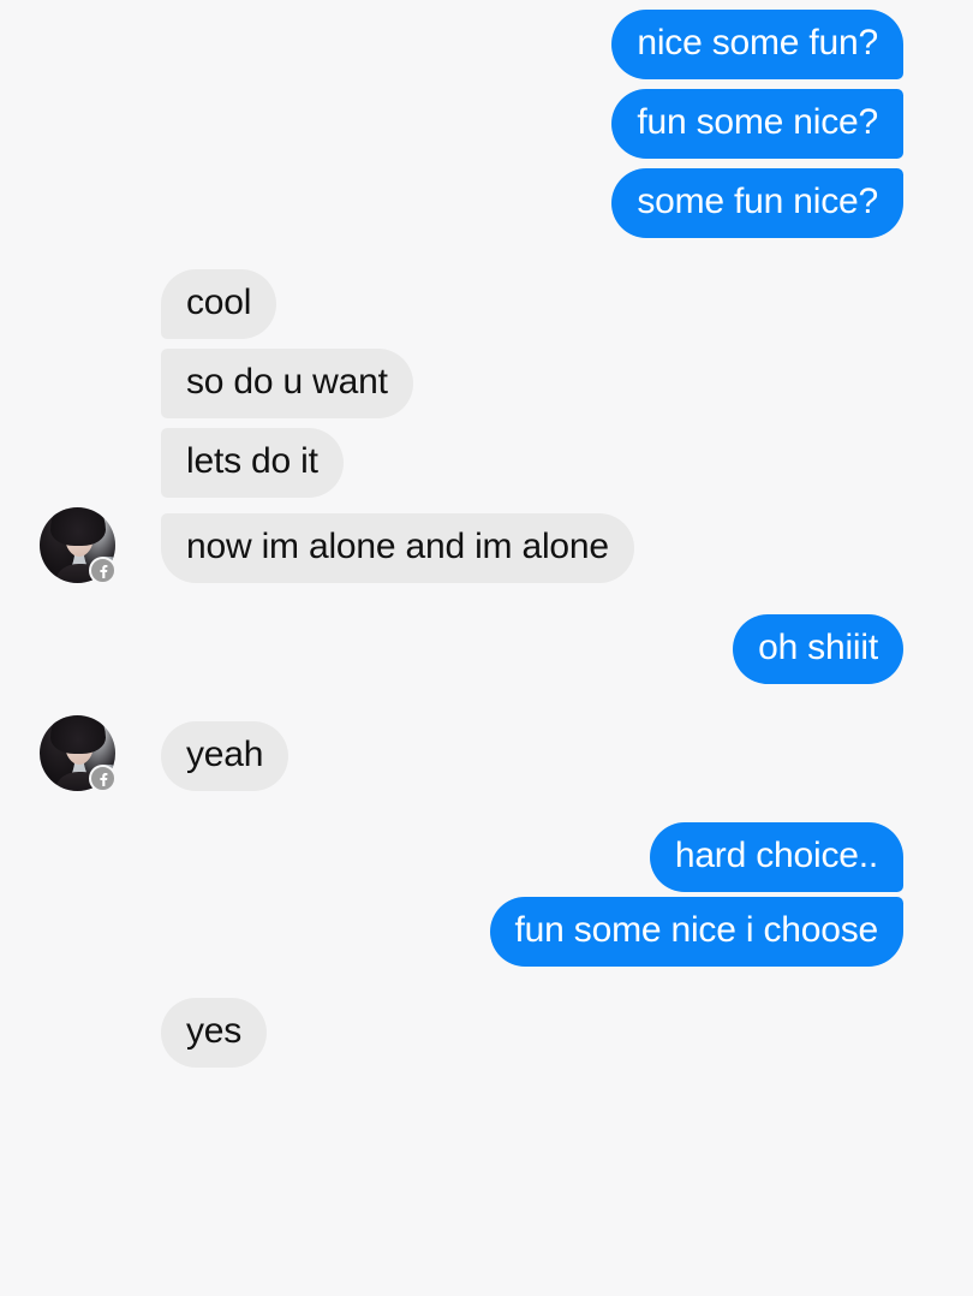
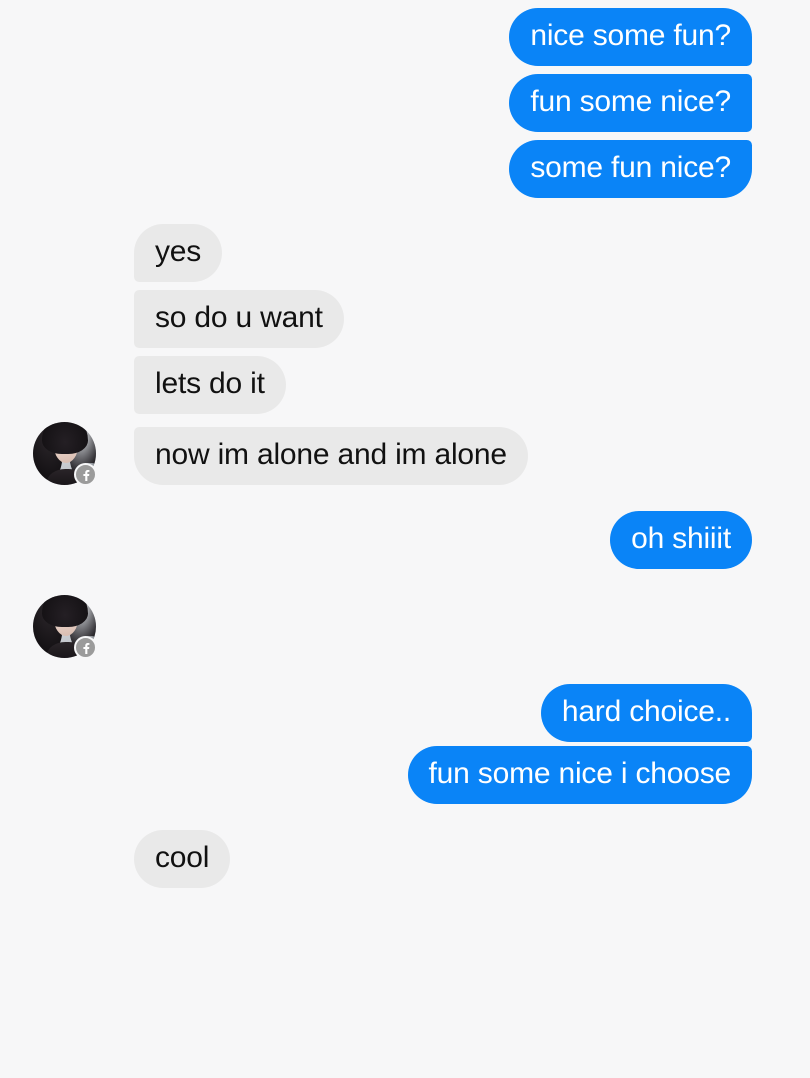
  nice some fun?
  fun some nice?
  some fun nice?
- cool
+ yes
  so do u want
  lets do it
  now im alone and im alone
  oh shiiit
- yeah
  hard choice..
  fun some nice i choose
- yes
+ cool
